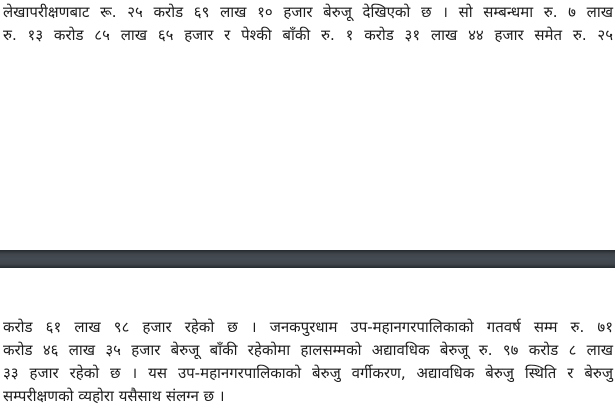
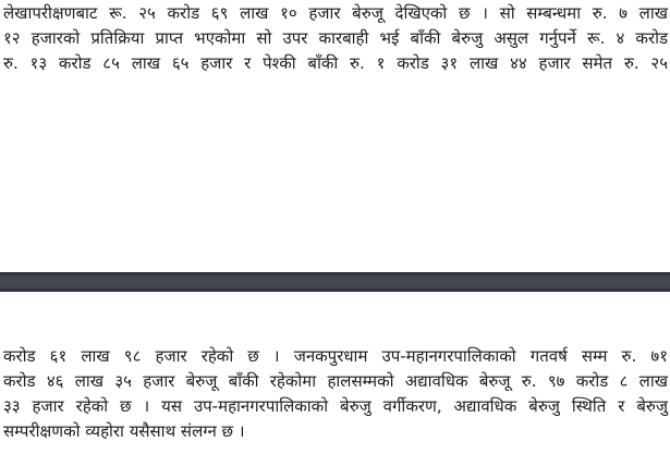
  लेखापरीक्षणबाट रू. २५ करोड ६९ लाख १० हजार बेरुजू देखिएको छ । सो सम्बन्धमा रु. ७ लाख
+ १२ हजारको प्रतिक्रिया प्राप्त भएकोमा सो उपर कारबाही भई बाँकी बेरुजु असुल गर्नुपर्ने रू. ४ करोड
  रु. १३ करोड ८५ लाख ६५ हजार र पेश्की बाँकी रु. १ करोड ३१ लाख ४४ हजार समेत रु. २५
  करोड ६१ लाख ९८ हजार रहेको छ । जनकपुरधाम उप-महानगरपालिकाको गतवर्ष सम्म रु. ७१
  करोड ४६ लाख ३५ हजार बेरुजू बाँकी रहेकोमा हालसम्मको अद्यावधिक बेरुजू रु. ९७ करोड ८ लाख
  ३३ हजार रहेको छ । यस उप-महानगरपालिकाको बेरुजु वर्गीकरण, अद्यावधिक बेरुजु स्थिति र बेरुजु
  सम्परीक्षणको व्यहोरा यसैसाथ संलग्न छ ।
